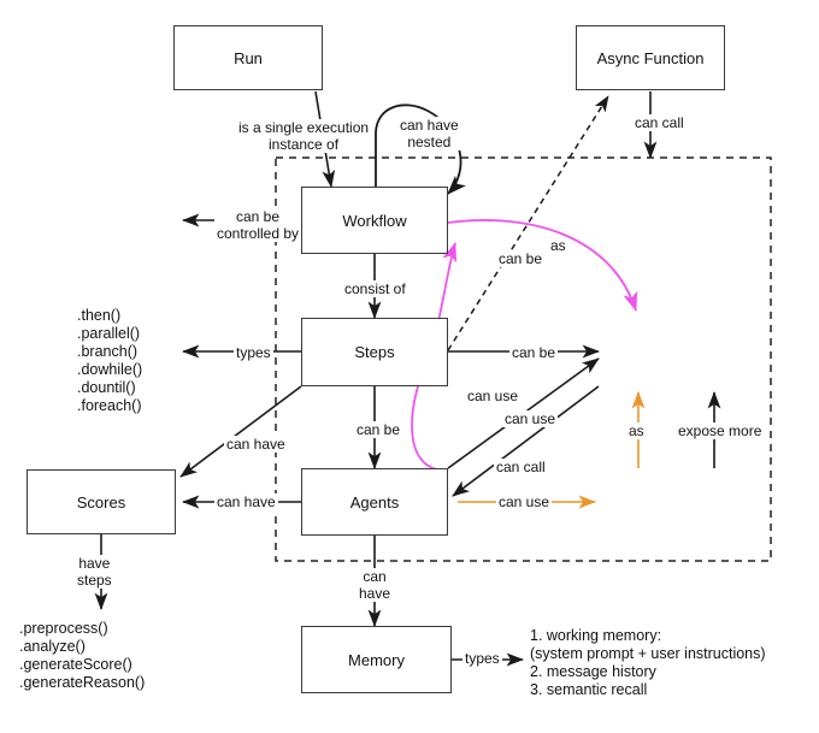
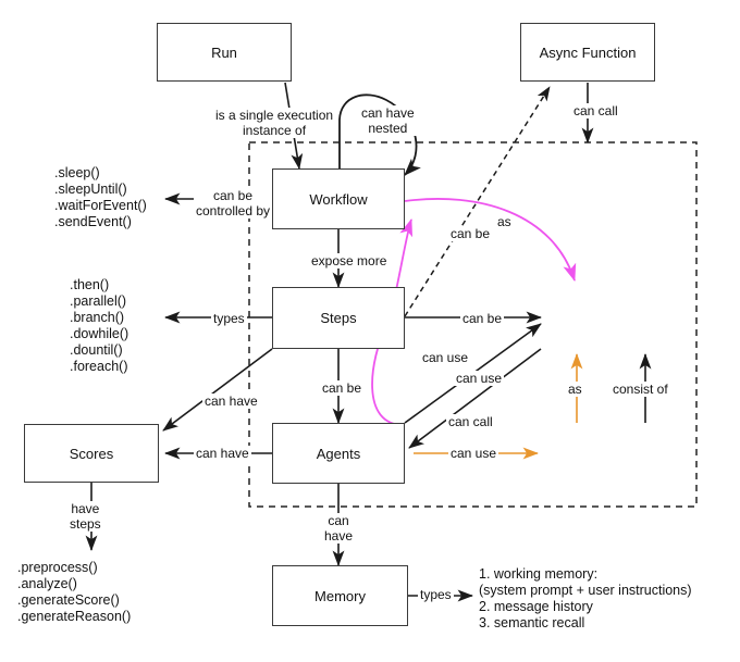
  Run
  Async Function
  Workflow
  Steps
  Agents
  Scores
  Memory
  is a single execution
  instance of
  can have
  nested
  can call
  can be
  controlled by
- consist of
+ expose more
  as
  can be
  types
  can be
  can use
  can use
  can be
  can have
  as
- expose more
+ consist of
  can call
  can have
  can use
  have
  steps
  can
  have
  types
+ .sleep()
+ .sleepUntil()
+ .waitForEvent()
+ .sendEvent()
  .then()
  .parallel()
  .branch()
  .dowhile()
  .dountil()
  .foreach()
  .preprocess()
  .analyze()
  .generateScore()
  .generateReason()
  1. working memory:
  (system prompt + user instructions)
  2. message history
  3. semantic recall
